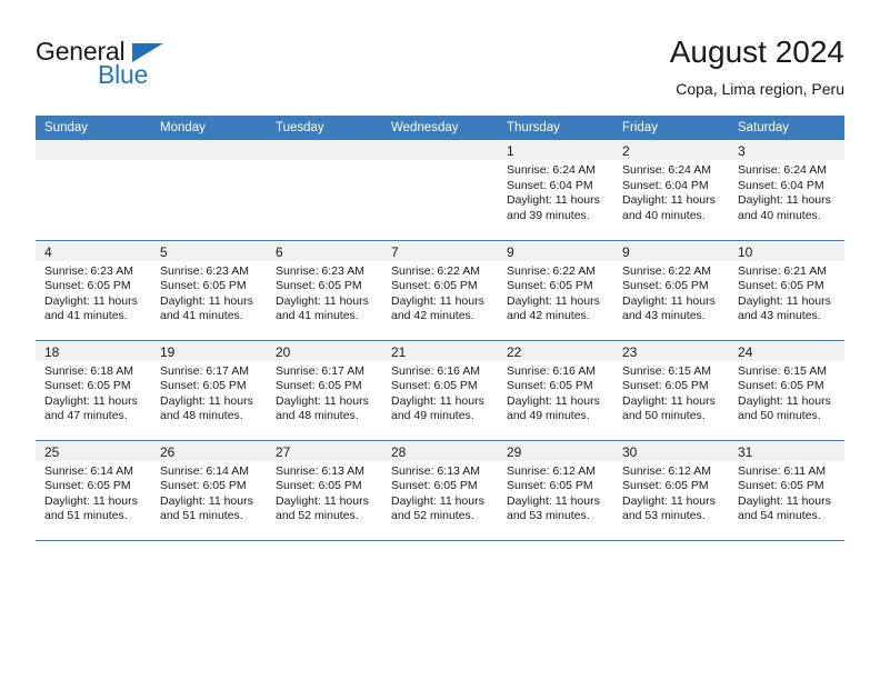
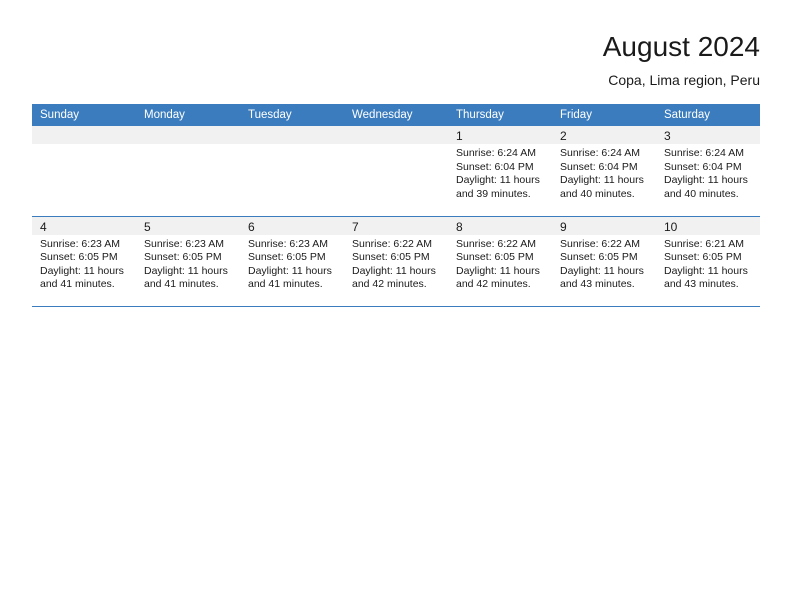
- General
- Blue
  August 2024
  Copa, Lima region, Peru
  Sunday	Monday	Tuesday	Wednesday	Thursday	Friday	Saturday
  				1Sunrise: 6:24 AMSunset: 6:04 PMDaylight: 11 hoursand 39 minutes.	2Sunrise: 6:24 AMSunset: 6:04 PMDaylight: 11 hoursand 40 minutes.	3Sunrise: 6:24 AMSunset: 6:04 PMDaylight: 11 hoursand 40 minutes.
- 4Sunrise: 6:23 AMSunset: 6:05 PMDaylight: 11 hoursand 41 minutes.	5Sunrise: 6:23 AMSunset: 6:05 PMDaylight: 11 hoursand 41 minutes.	6Sunrise: 6:23 AMSunset: 6:05 PMDaylight: 11 hoursand 41 minutes.	7Sunrise: 6:22 AMSunset: 6:05 PMDaylight: 11 hoursand 42 minutes.	9Sunrise: 6:22 AMSunset: 6:05 PMDaylight: 11 hoursand 42 minutes.	9Sunrise: 6:22 AMSunset: 6:05 PMDaylight: 11 hoursand 43 minutes.	10Sunrise: 6:21 AMSunset: 6:05 PMDaylight: 11 hoursand 43 minutes.
+ 4Sunrise: 6:23 AMSunset: 6:05 PMDaylight: 11 hoursand 41 minutes.	5Sunrise: 6:23 AMSunset: 6:05 PMDaylight: 11 hoursand 41 minutes.	6Sunrise: 6:23 AMSunset: 6:05 PMDaylight: 11 hoursand 41 minutes.	7Sunrise: 6:22 AMSunset: 6:05 PMDaylight: 11 hoursand 42 minutes.	8Sunrise: 6:22 AMSunset: 6:05 PMDaylight: 11 hoursand 42 minutes.	9Sunrise: 6:22 AMSunset: 6:05 PMDaylight: 11 hoursand 43 minutes.	10Sunrise: 6:21 AMSunset: 6:05 PMDaylight: 11 hoursand 43 minutes.
- 18Sunrise: 6:18 AMSunset: 6:05 PMDaylight: 11 hoursand 47 minutes.	19Sunrise: 6:17 AMSunset: 6:05 PMDaylight: 11 hoursand 48 minutes.	20Sunrise: 6:17 AMSunset: 6:05 PMDaylight: 11 hoursand 48 minutes.	21Sunrise: 6:16 AMSunset: 6:05 PMDaylight: 11 hoursand 49 minutes.	22Sunrise: 6:16 AMSunset: 6:05 PMDaylight: 11 hoursand 49 minutes.	23Sunrise: 6:15 AMSunset: 6:05 PMDaylight: 11 hoursand 50 minutes.	24Sunrise: 6:15 AMSunset: 6:05 PMDaylight: 11 hoursand 50 minutes.
- 25Sunrise: 6:14 AMSunset: 6:05 PMDaylight: 11 hoursand 51 minutes.	26Sunrise: 6:14 AMSunset: 6:05 PMDaylight: 11 hoursand 51 minutes.	27Sunrise: 6:13 AMSunset: 6:05 PMDaylight: 11 hoursand 52 minutes.	28Sunrise: 6:13 AMSunset: 6:05 PMDaylight: 11 hoursand 52 minutes.	29Sunrise: 6:12 AMSunset: 6:05 PMDaylight: 11 hoursand 53 minutes.	30Sunrise: 6:12 AMSunset: 6:05 PMDaylight: 11 hoursand 53 minutes.	31Sunrise: 6:11 AMSunset: 6:05 PMDaylight: 11 hoursand 54 minutes.
